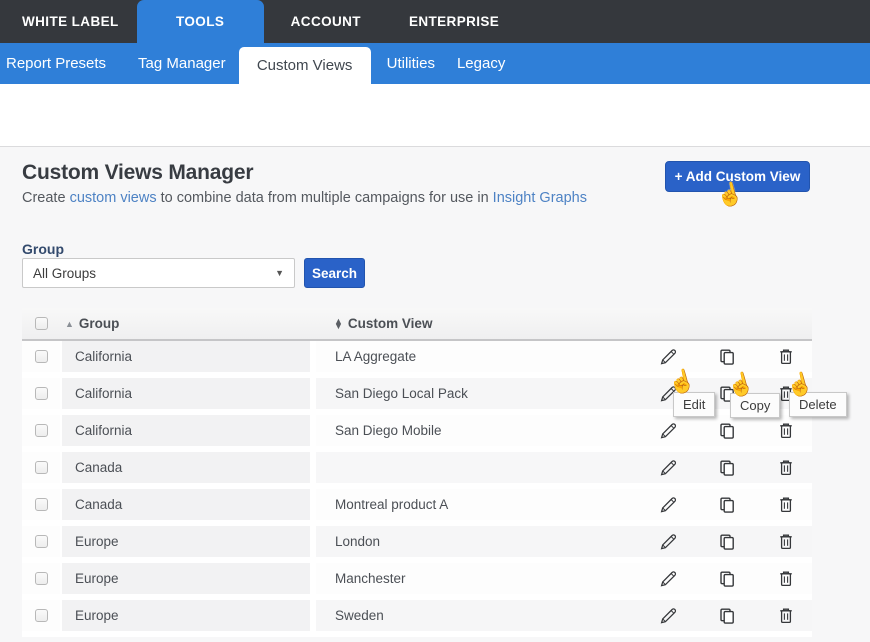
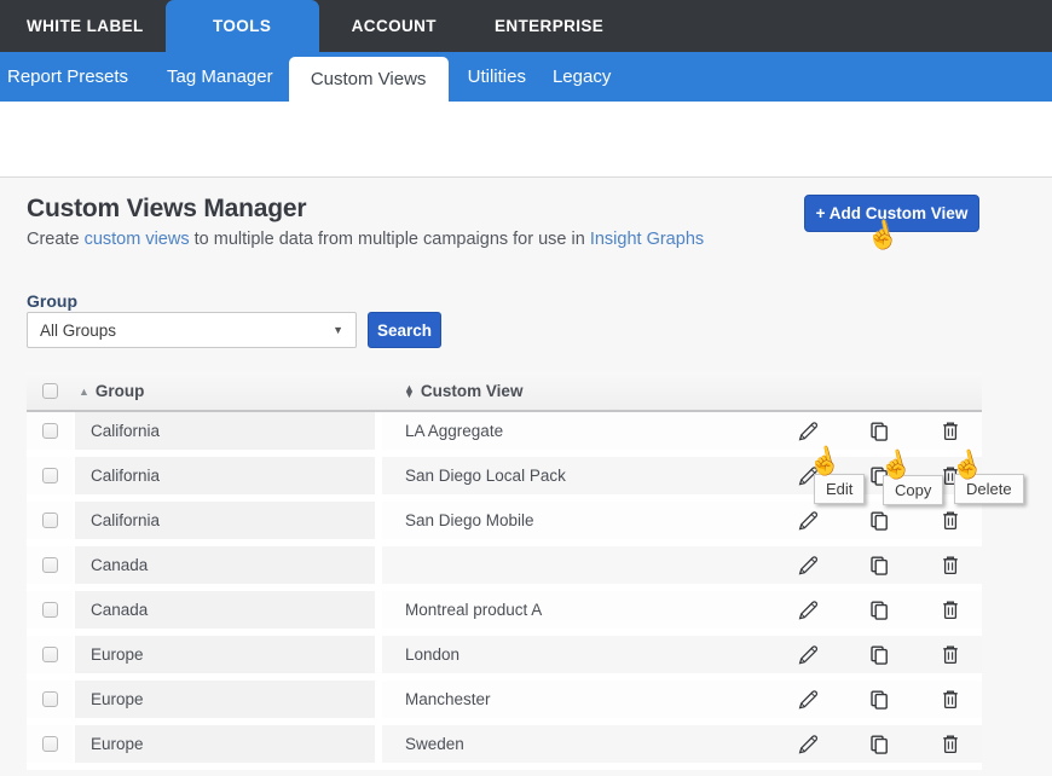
  WHITE LABEL
  TOOLS
  ACCOUNT
  ENTERPRISE
  Report Presets
  Tag Manager
  Custom Views
  Utilities
  Legacy
  Custom Views Manager
- Create custom views to combine data from multiple campaigns for use in Insight Graphs
+ Create custom views to multiple data from multiple campaigns for use in Insight Graphs
  + Add Custom View
  Group
  All Groups
  ▼
  Search
  ▲
  Group
  ▲
  ▼
  Custom View
  California
  LA Aggregate
  California
  San Diego Local Pack
  California
  San Diego Mobile
  Canada
  Canada
  Montreal product A
  Europe
  London
  Europe
  Manchester
  Europe
  Sweden
  Edit
  Copy
  Delete
